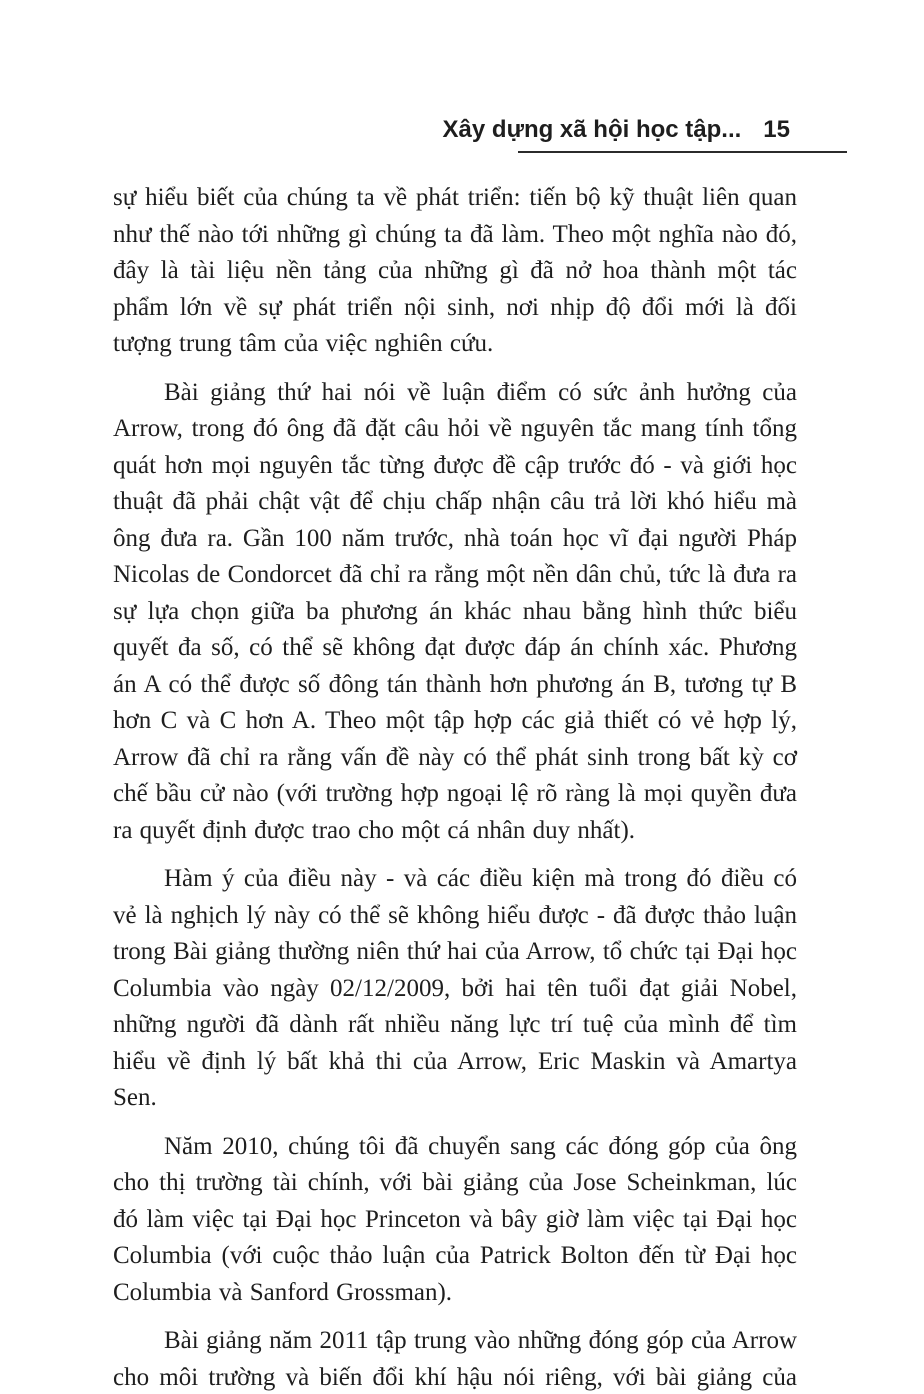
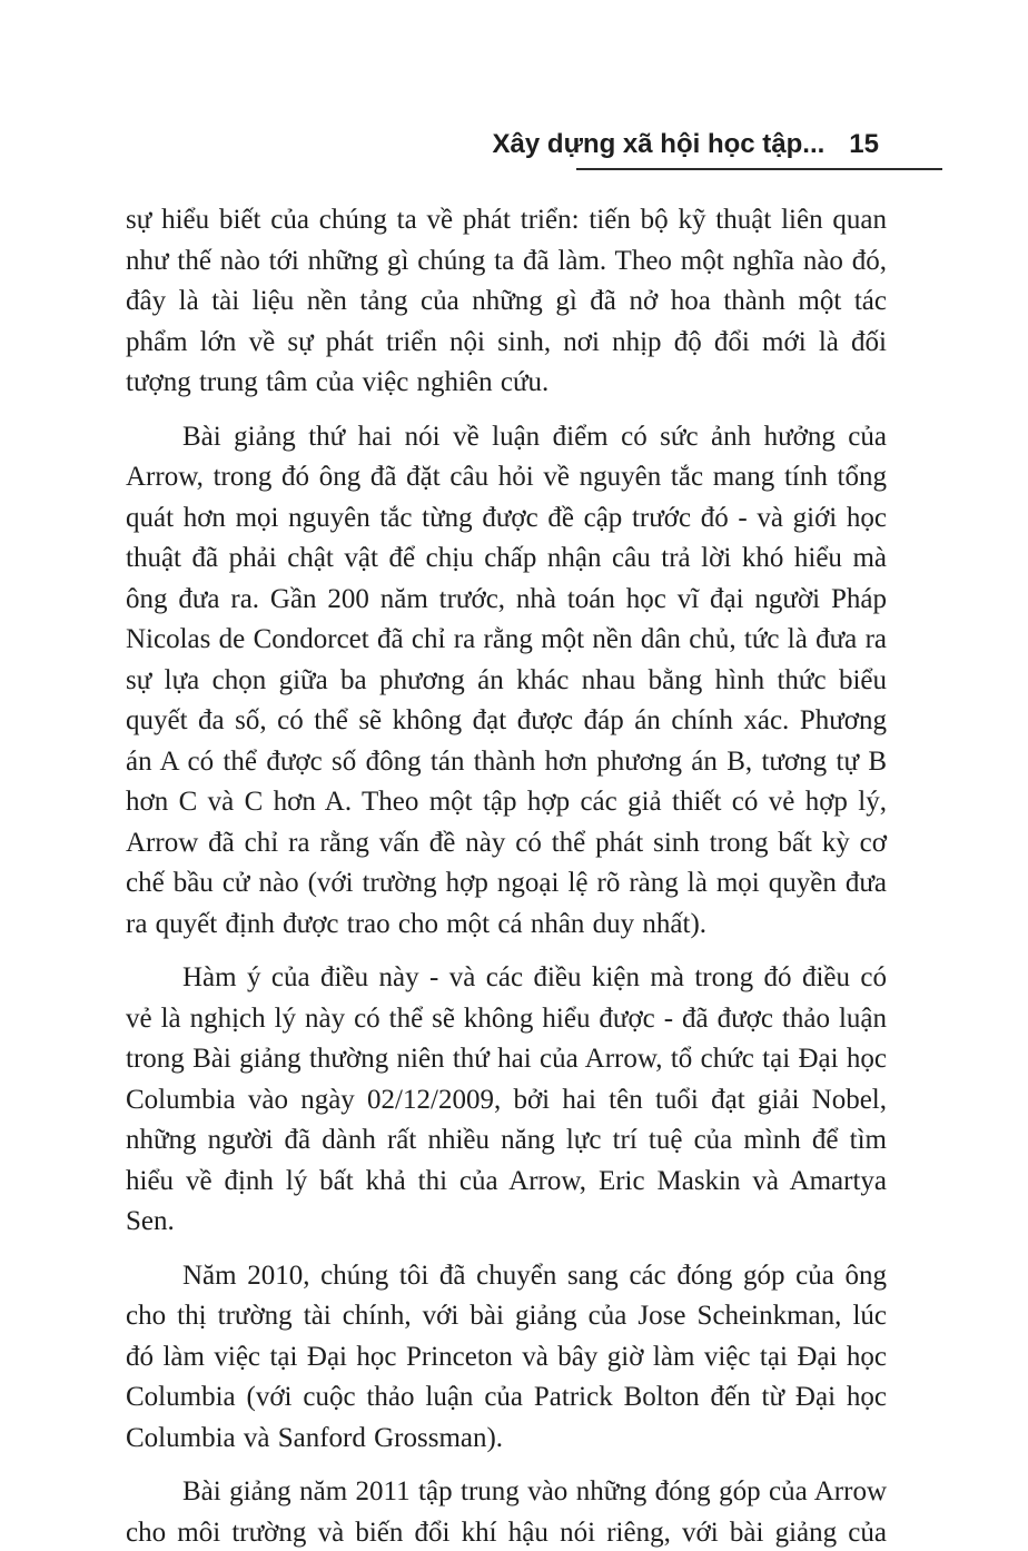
  Xây dựng xã hội học tập...
  15
  sự hiểu biết của chúng ta về phát triển: tiến bộ kỹ thuật liên quan như thế nào tới những gì chúng ta đã làm. Theo một nghĩa nào đó, đây là tài liệu nền tảng của những gì đã nở hoa thành một tác phẩm lớn về sự phát triển nội sinh, nơi nhịp độ đổi mới là đối tượng trung tâm của việc nghiên cứu.
- Bài giảng thứ hai nói về luận điểm có sức ảnh hưởng của Arrow, trong đó ông đã đặt câu hỏi về nguyên tắc mang tính tổng quát hơn mọi nguyên tắc từng được đề cập trước đó - và giới học thuật đã phải chật vật để chịu chấp nhận câu trả lời khó hiểu mà ông đưa ra. Gần 100 năm trước, nhà toán học vĩ đại người Pháp Nicolas de Condorcet đã chỉ ra rằng một nền dân chủ, tức là đưa ra sự lựa chọn giữa ba phương án khác nhau bằng hình thức biểu quyết đa số, có thể sẽ không đạt được đáp án chính xác. Phương án A có thể được số đông tán thành hơn phương án B, tương tự B hơn C và C hơn A. Theo một tập hợp các giả thiết có vẻ hợp lý, Arrow đã chỉ ra rằng vấn đề này có thể phát sinh trong bất kỳ cơ chế bầu cử nào (với trường hợp ngoại lệ rõ ràng là mọi quyền đưa ra quyết định được trao cho một cá nhân duy nhất).
+ Bài giảng thứ hai nói về luận điểm có sức ảnh hưởng của Arrow, trong đó ông đã đặt câu hỏi về nguyên tắc mang tính tổng quát hơn mọi nguyên tắc từng được đề cập trước đó - và giới học thuật đã phải chật vật để chịu chấp nhận câu trả lời khó hiểu mà ông đưa ra. Gần 200 năm trước, nhà toán học vĩ đại người Pháp Nicolas de Condorcet đã chỉ ra rằng một nền dân chủ, tức là đưa ra sự lựa chọn giữa ba phương án khác nhau bằng hình thức biểu quyết đa số, có thể sẽ không đạt được đáp án chính xác. Phương án A có thể được số đông tán thành hơn phương án B, tương tự B hơn C và C hơn A. Theo một tập hợp các giả thiết có vẻ hợp lý, Arrow đã chỉ ra rằng vấn đề này có thể phát sinh trong bất kỳ cơ chế bầu cử nào (với trường hợp ngoại lệ rõ ràng là mọi quyền đưa ra quyết định được trao cho một cá nhân duy nhất).
  Hàm ý của điều này - và các điều kiện mà trong đó điều có vẻ là nghịch lý này có thể sẽ không hiểu được - đã được thảo luận trong Bài giảng thường niên thứ hai của Arrow, tổ chức tại Đại học Columbia vào ngày 02/12/2009, bởi hai tên tuổi đạt giải Nobel, những người đã dành rất nhiều năng lực trí tuệ của mình để tìm hiểu về định lý bất khả thi của Arrow, Eric Maskin và Amartya Sen.
  Năm 2010, chúng tôi đã chuyển sang các đóng góp của ông cho thị trường tài chính, với bài giảng của Jose Scheinkman, lúc đó làm việc tại Đại học Princeton và bây giờ làm việc tại Đại học Columbia (với cuộc thảo luận của Patrick Bolton đến từ Đại học Columbia và Sanford Grossman).
  Bài giảng năm 2011 tập trung vào những đóng góp của Arrow cho môi trường và biến đổi khí hậu nói riêng, với bài giảng của
